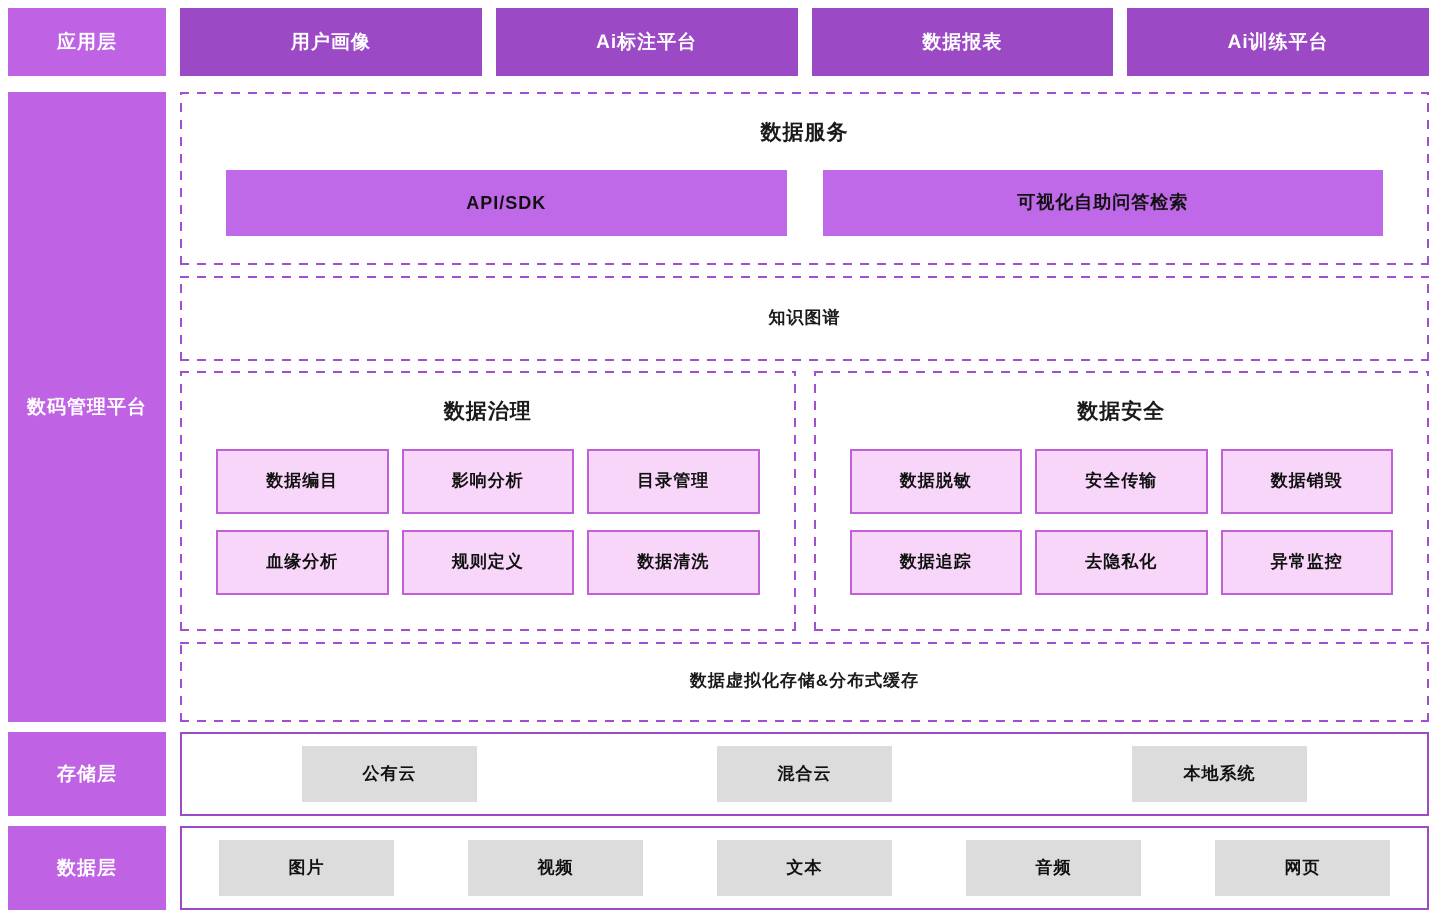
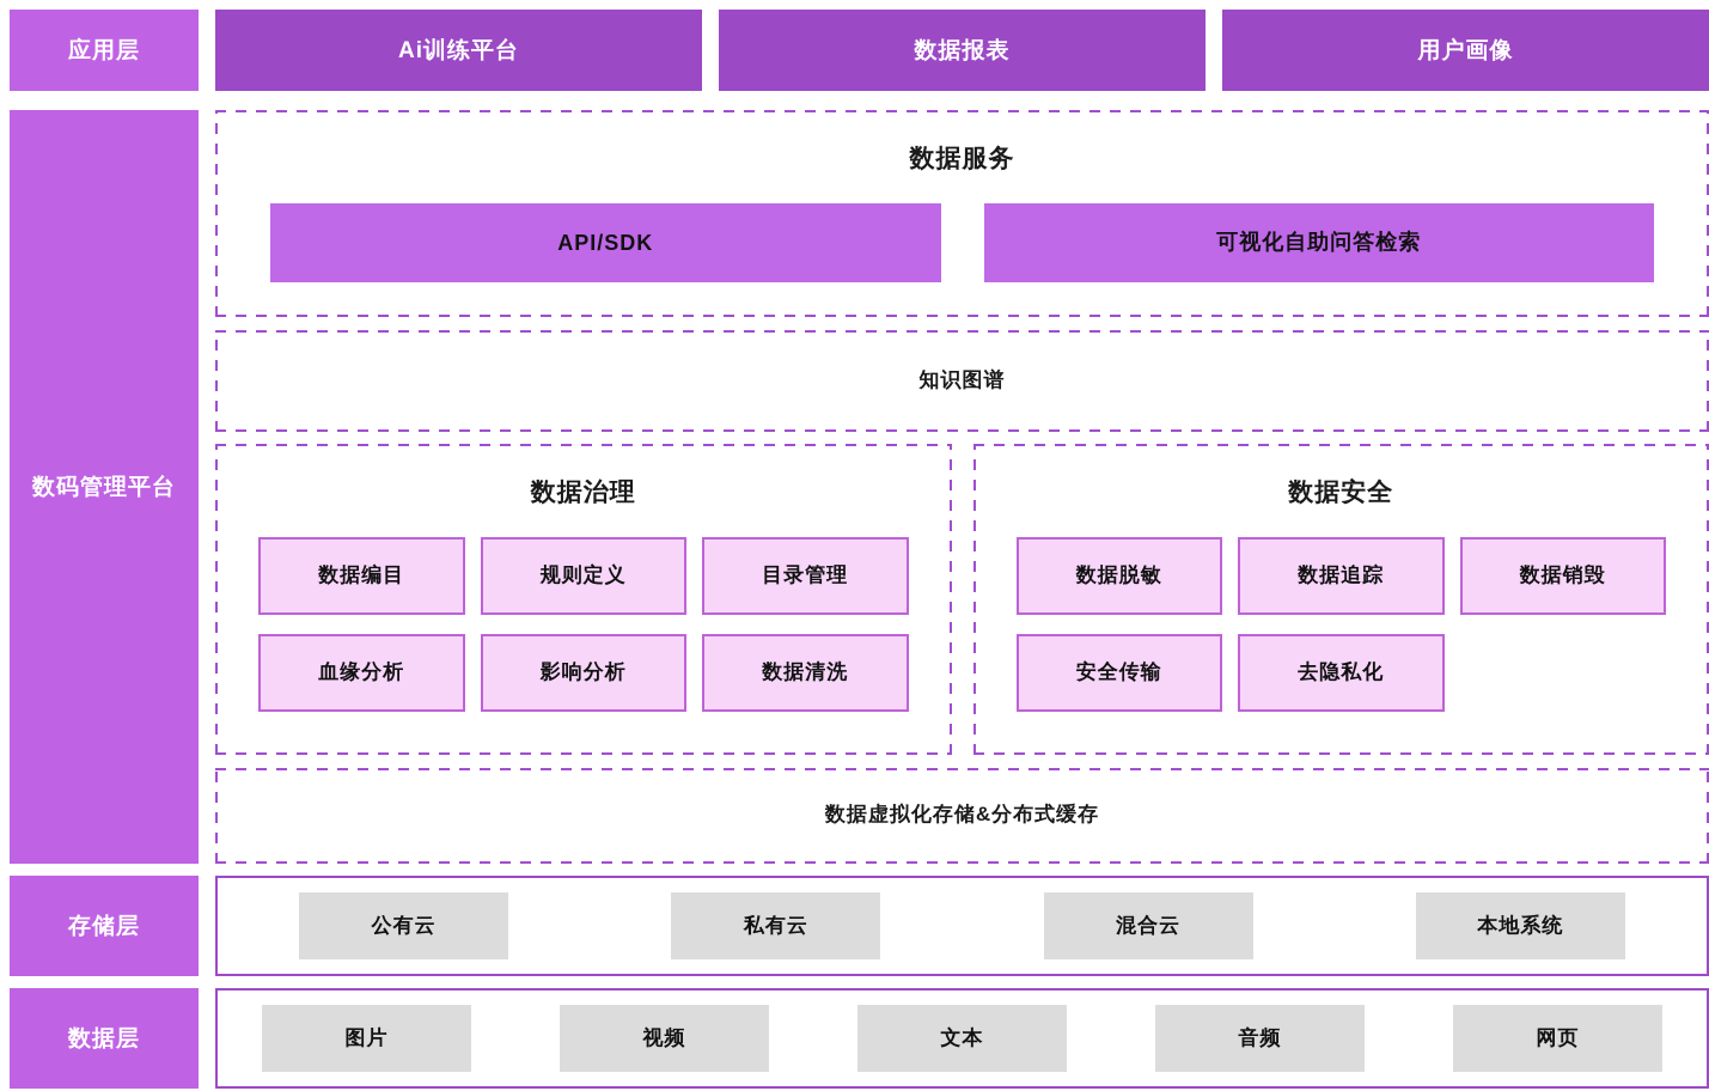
  应用层
- 用户画像
+ Ai训练平台
- Ai标注平台
  数据报表
- Ai训练平台
+ 用户画像
  数码管理平台
  数据服务
  API/SDK
  可视化自助问答检索
  知识图谱
  数据治理
  数据编目
- 影响分析
+ 规则定义
  目录管理
  血缘分析
- 规则定义
+ 影响分析
  数据清洗
  数据安全
  数据脱敏
- 安全传输
+ 数据追踪
  数据销毁
- 数据追踪
+ 安全传输
  去隐私化
- 异常监控
  数据虚拟化存储&分布式缓存
  存储层
  公有云
+ 私有云
  混合云
  本地系统
  数据层
  图片
  视频
  文本
  音频
  网页
